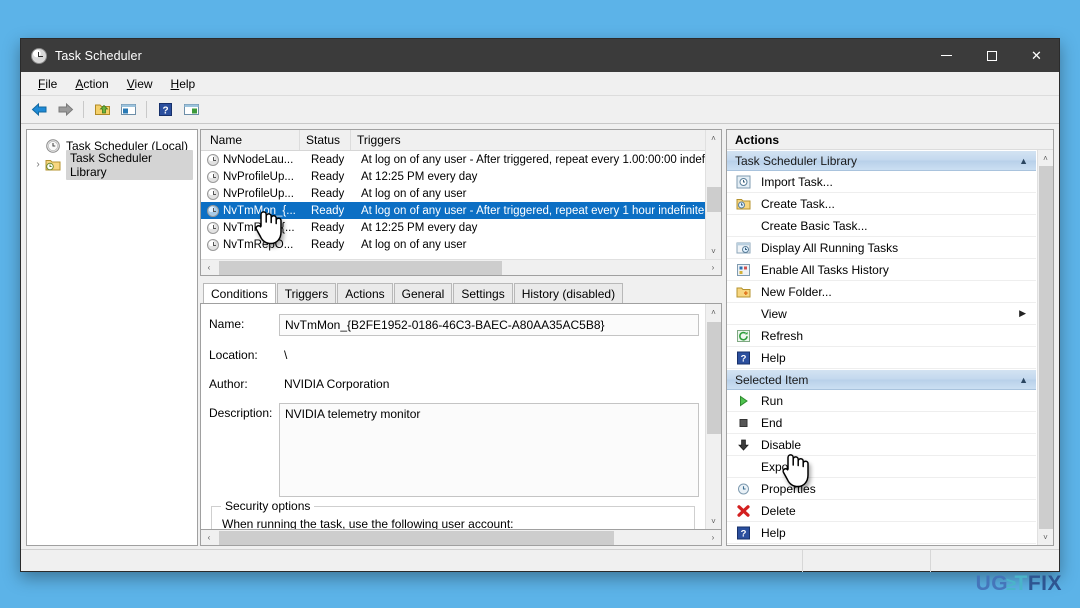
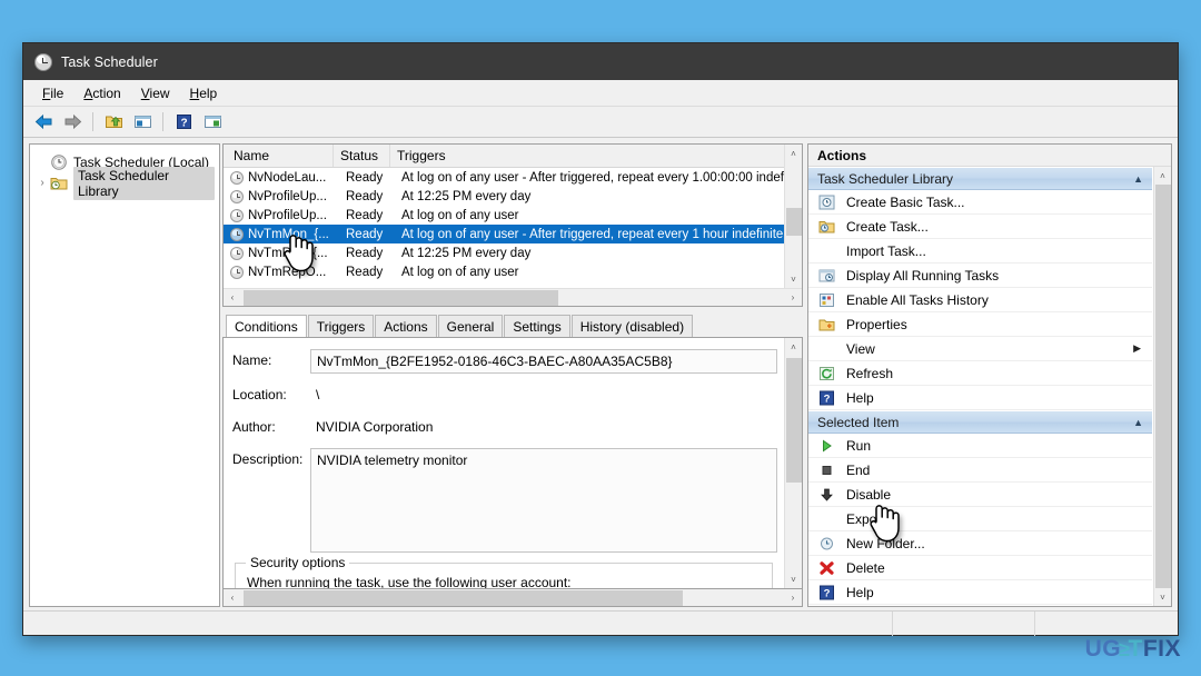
  Task Scheduler
- ✕
  File
  Action
  View
  Help
  ?
  Task Scheduler (Local)
  ›
  Task Scheduler Library
  Name
  Status
  Triggers
  NvNodeLau...
  Ready
  At log on of any user - After triggered, repeat every 1.00:00:00 indef
  NvProfileUp...
  Ready
  At 12:25 PM every day
  NvProfileUp...
  Ready
  At log on of any user
  NvTmMon_{...
  Ready
  At log on of any user - After triggered, repeat every 1 hour indefinite
  Ready
  At 12:25 PM every day
  NvTmRepO...
  Ready
  At log on of any user
  ‹
  ›
  ˄
  ˅
  Conditions
  Triggers
  Actions
  General
  Settings
  History (disabled)
  Name:
  NvTmMon_{B2FE1952-0186-46C3-BAEC-A80AA35AC5B8}
  Location:
  \
  Author:
  NVIDIA Corporation
  Description:
  NVIDIA telemetry monitor
  Security options
  When running the task, use the following user account:
  ˄
  ˅
  ‹
  ›
  Actions
  Task Scheduler Library
  ▲
- Import Task...
+ Create Basic Task...
  Create Task...
- Create Basic Task...
+ Import Task...
  Display All Running Tasks
  Enable All Tasks History
- New Folder...
+ Properties
  View
  ▶
  Refresh
  ?
  Help
  Selected Item
  ▲
  Run
  End
  Disable
- Properties
+ New Folder...
  Delete
  ?
  Help
  ˄
  ˅
  U
  G
  ≥
  T
  FIX
